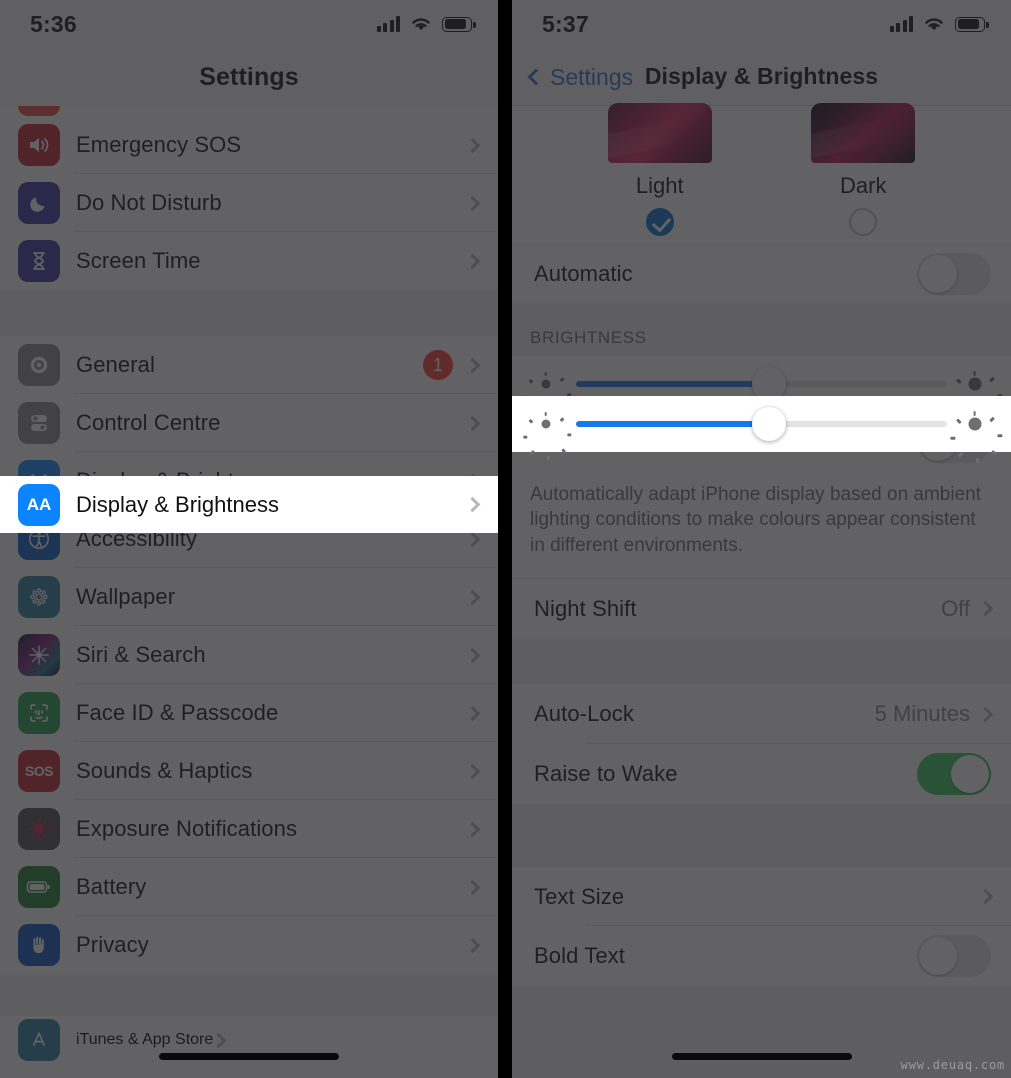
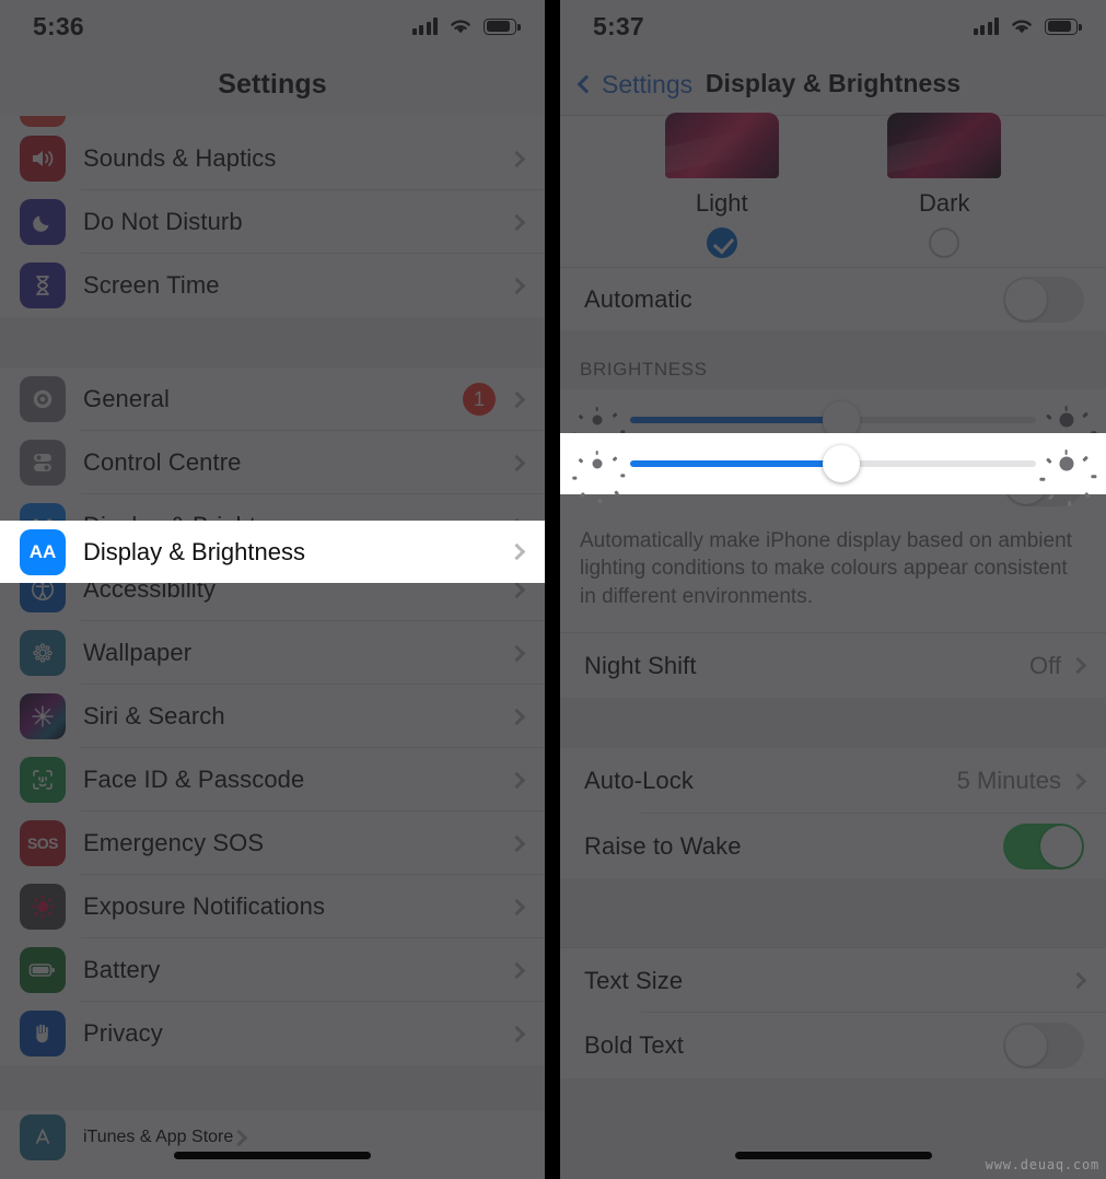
  5:36
  Settings
- Emergency SOS
+ Sounds & Haptics
  Do Not Disturb
  Screen Time
  General
  1
  Control Centre
  Accessibility
  Wallpaper
  Siri & Search
  Face ID & Passcode
  SOS
- Sounds & Haptics
+ Emergency SOS
  Exposure Notifications
  Battery
  Privacy
  iTunes & App Store
  AA
  Display & Brightness
  5:37
  Settings
  Display & Brightness
  Light
  Dark
  Automatic
  BRIGHTNESS
- Automatically adapt iPhone display based on ambient lighting conditions to make colours appear consistent in different environments.
+ Automatically make iPhone display based on ambient lighting conditions to make colours appear consistent in different environments.
  Night Shift
  Off
  Auto-Lock
  5 Minutes
  Raise to Wake
  Text Size
  Bold Text
  www.deuaq.com
